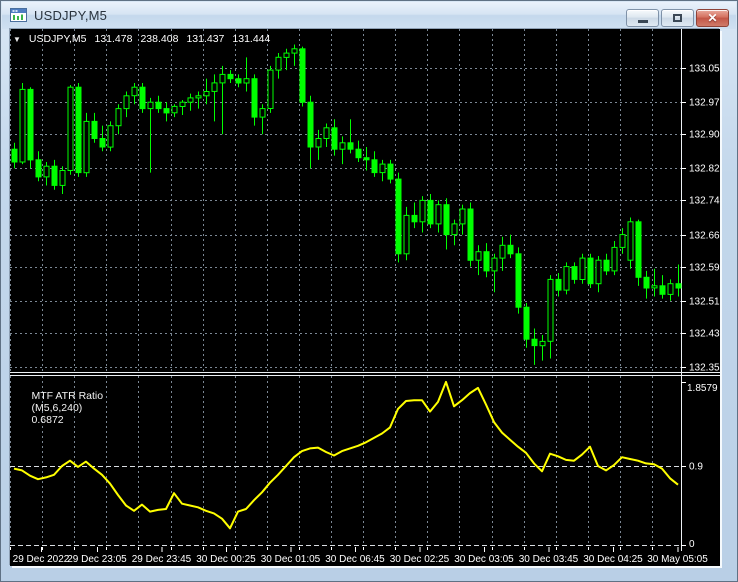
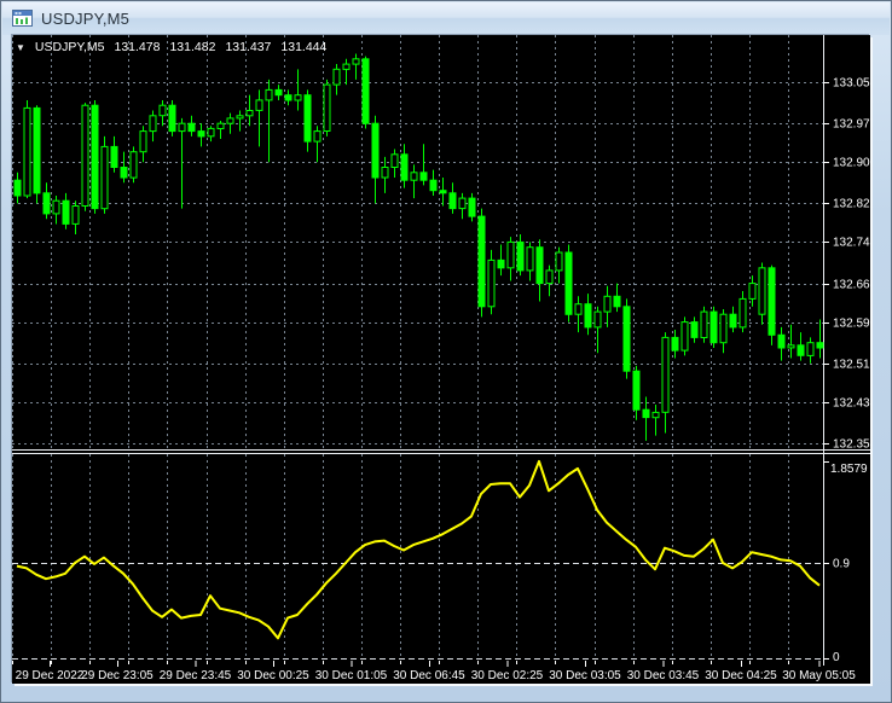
  USDJPY,M5
- ✕
  133.05
  132.97
  132.90
  132.82
  132.74
  132.66
  132.59
  132.51
  132.43
  132.35
  1.8579
  0.9
  0
  29 Dec 2022
  29 Dec 23:05
  29 Dec 23:45
  30 Dec 00:25
  30 Dec 01:05
  30 Dec 06:45
  30 Dec 02:25
  30 Dec 03:05
  30 Dec 03:45
  30 Dec 04:25
  30 May 05:05
  ▼
  USDJPY,M5
  131.478
- 238.408
+ 131.482
  131.437
  131.444
- MTF ATR Ratio (M5,6,240) 0.6872
